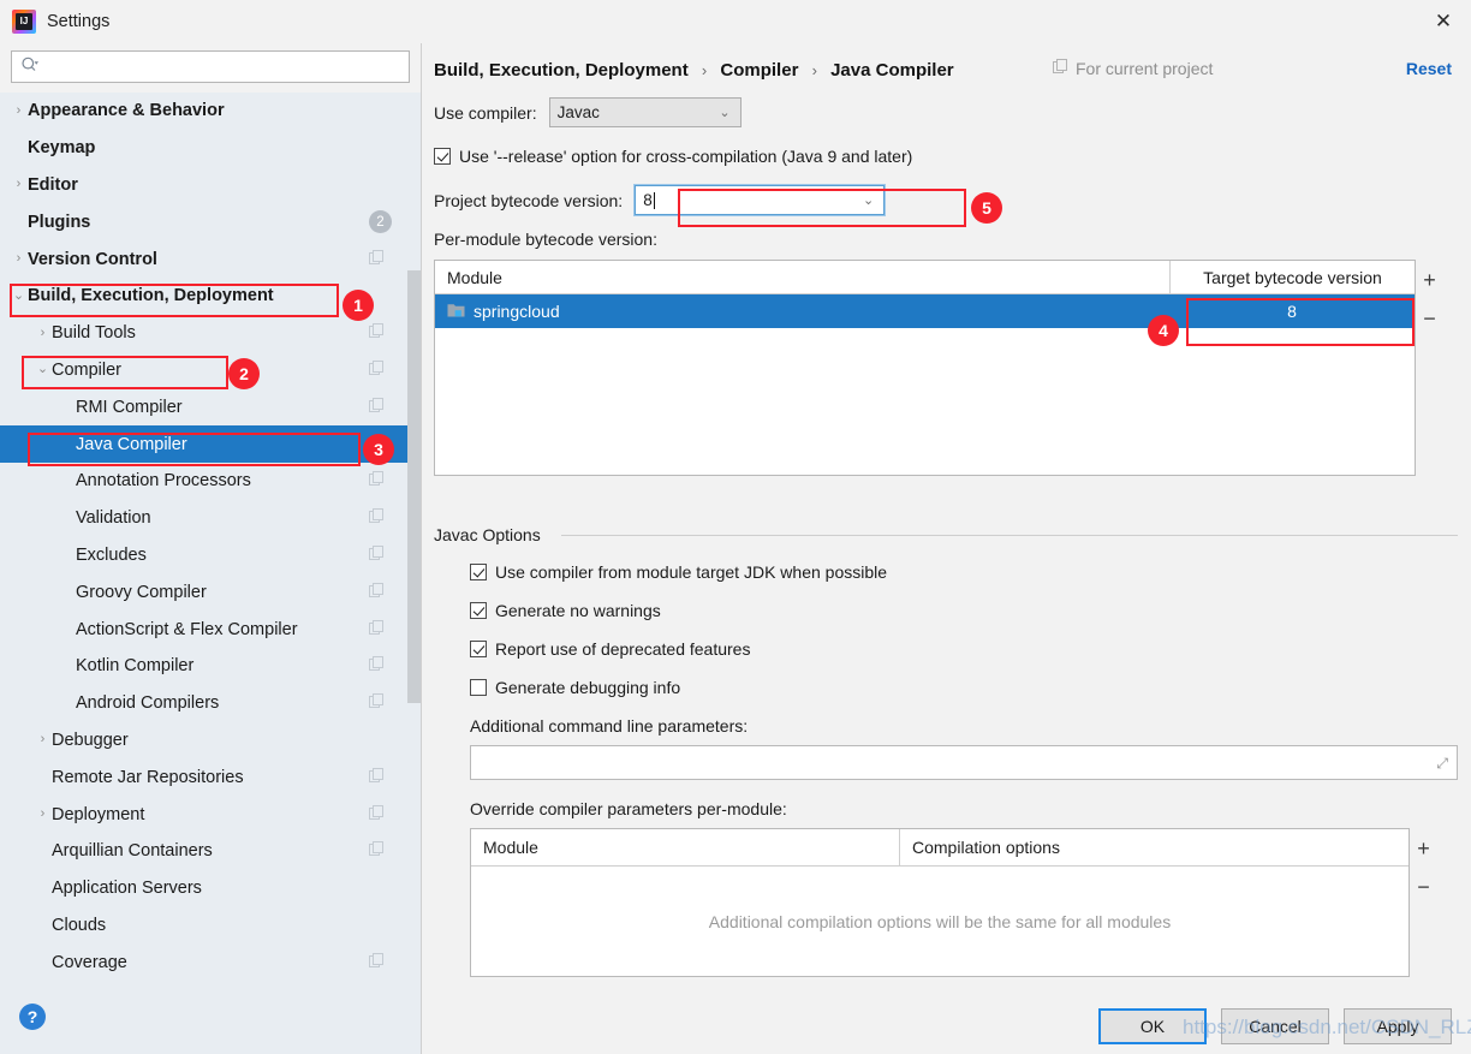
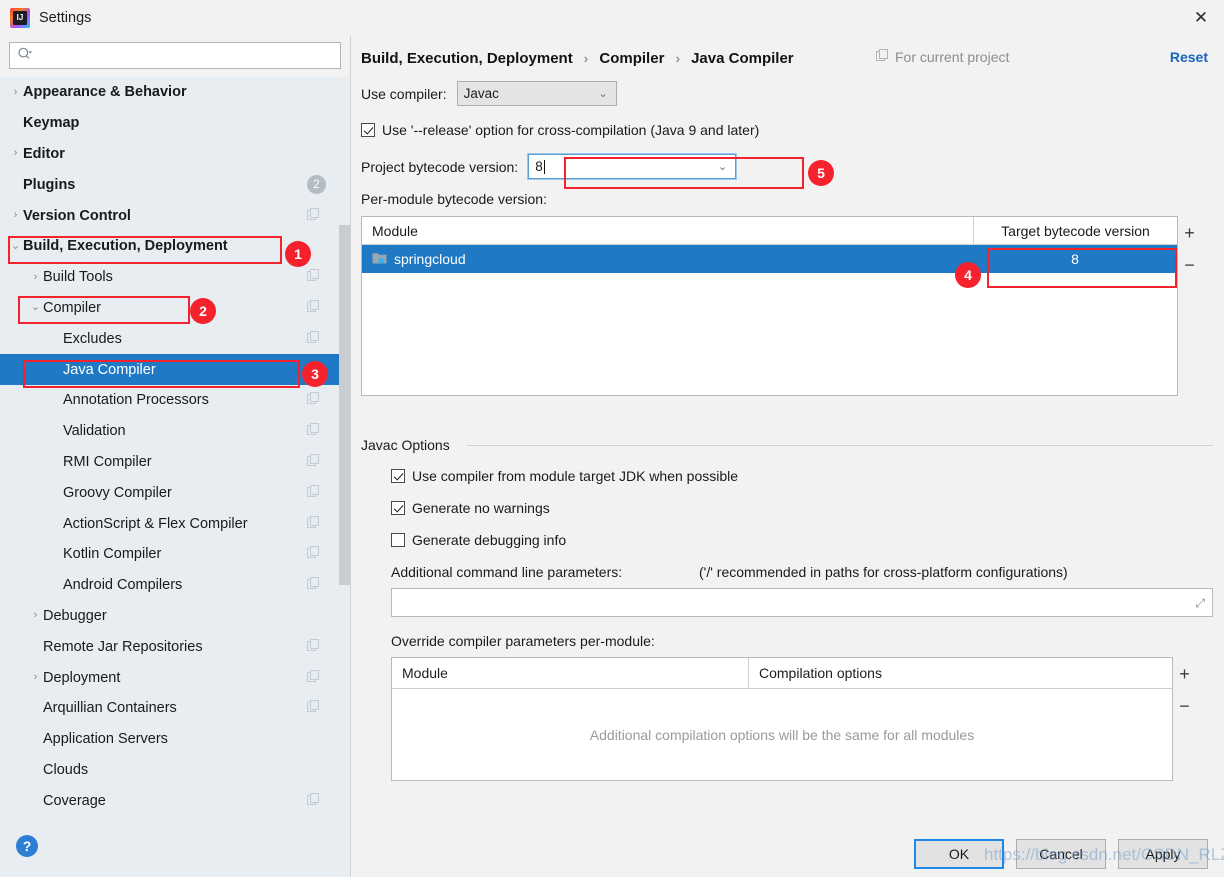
  IJ
  Settings
  ✕
  ›
  Appearance & Behavior
  Keymap
  ›
  Editor
  Plugins
  2
  ›
  Version Control
  ⌄
  Build, Execution, Deployment
  ›
  Build Tools
  ⌄
  Compiler
- RMI Compiler
+ Excludes
  Java Compiler
  Annotation Processors
  Validation
- Excludes
+ RMI Compiler
  Groovy Compiler
  ActionScript & Flex Compiler
  Kotlin Compiler
  Android Compilers
  ›
  Debugger
  Remote Jar Repositories
  ›
  Deployment
  Arquillian Containers
  Application Servers
  Clouds
  Coverage
  ?
  Build, Execution, Deployment › Compiler › Java Compiler
  For current project
  Reset
  Use compiler:
  Javac
  ⌄
  Use '--release' option for cross-compilation (Java 9 and later)
  Project bytecode version:
  8
  ⌄
  Per-module bytecode version:
  Module
  Target bytecode version
  springcloud
  8
  +
  −
  Javac Options
  Use compiler from module target JDK when possible
  Generate no warnings
- Report use of deprecated features
  Generate debugging info
  Additional command line parameters:
+ ('/' recommended in paths for cross-platform configurations)
  ⤢
  Override compiler parameters per-module:
  Module
  Compilation options
  Additional compilation options will be the same for all modules
  +
  −
  OK
  Cancel
  Apply
  1
  2
  3
  4
  5
  https://blog.csdn.net/CSDN_RL
